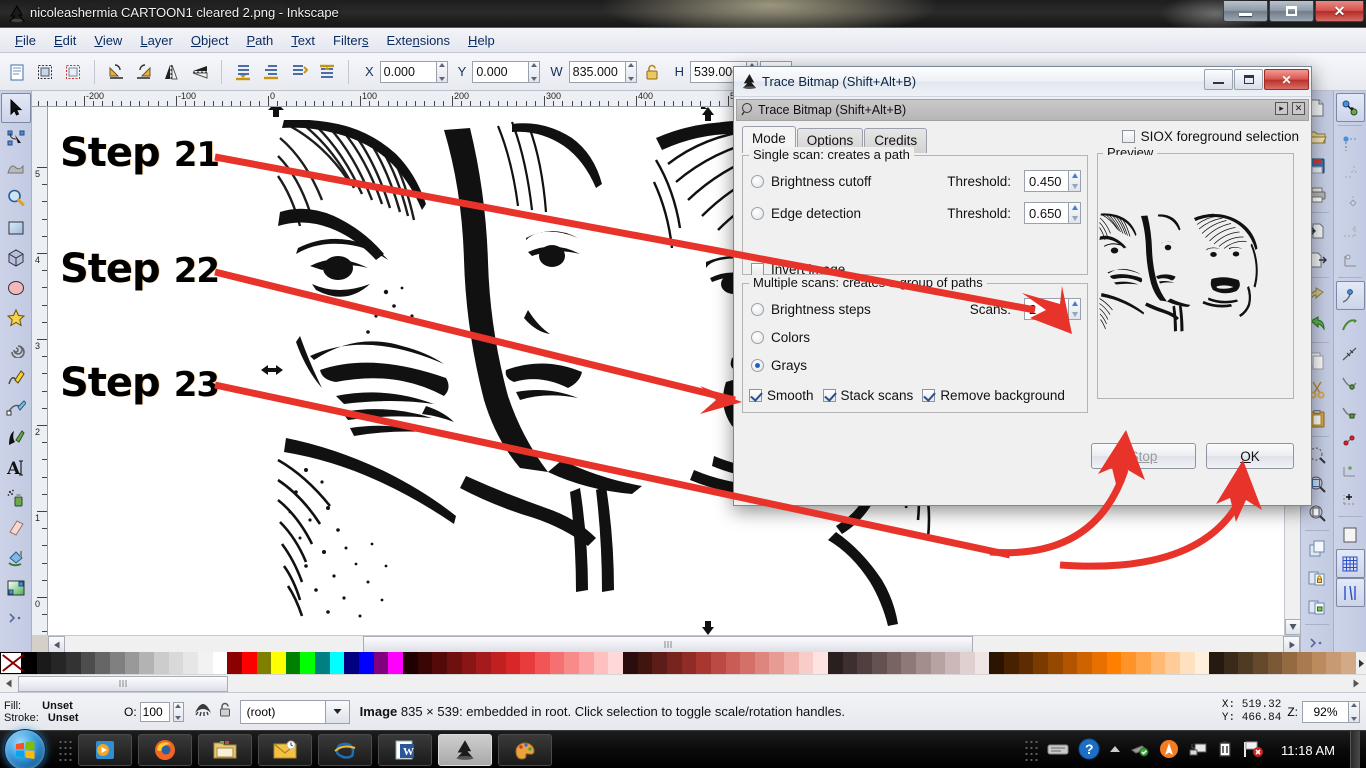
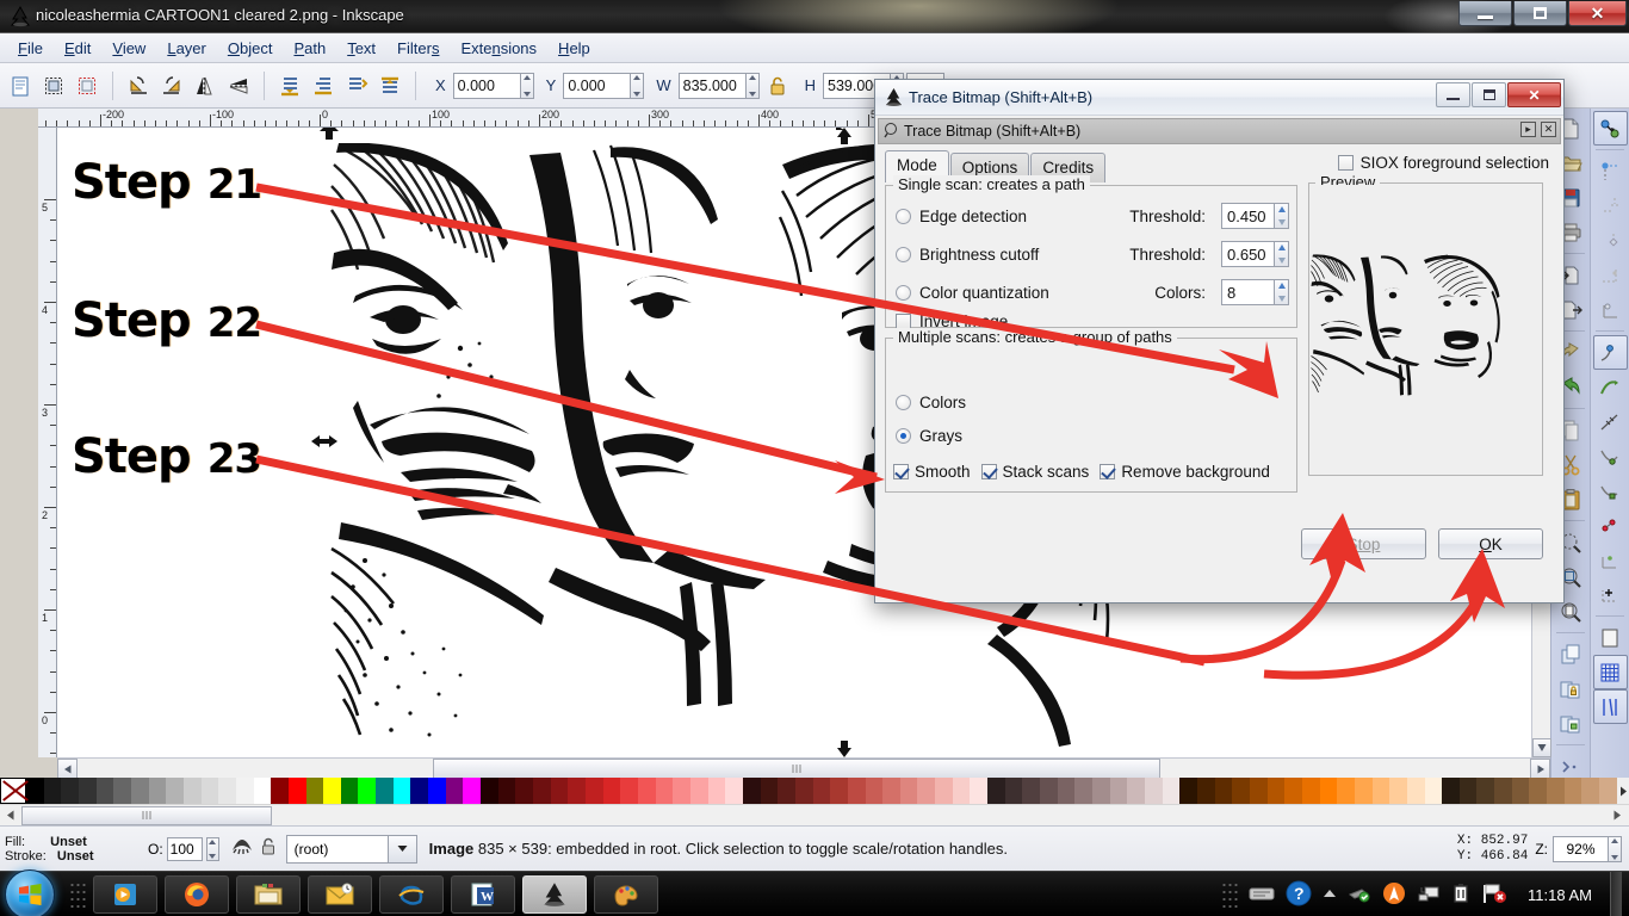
  nicoleashermia CARTOON1 cleared 2.png - Inkscape
  ✕
  File
  Edit
  View
  Layer
  Object
  Path
  Text
  Filters
  Extensions
  Help
  X
  0.000
  Y
  0.000
  W
  835.000
  H
  539.00
- A
  -200
  -100
  0
  100
  200
  300
  400
  5
  4
  3
  2
  1
  0
  Step 21
  Step 22
  Step 23
  Fill: Unset
  Stroke: Unset
  O:
  100
  (root)
  Image 835 × 539: embedded in root. Click selection to toggle scale/rotation handles.
- X: 519.32
+ X: 852.97
  Y: 466.84
  Z:
  92%
  Trace Bitmap (Shift+Alt+B)
  ✕
  Trace Bitmap (Shift+Alt+B)
  ▸
  ✕
  Mode
  Options
  Credits
  SIOX foreground selection
  Single scan: creates a path
- Brightness cutoff
+ Edge detection
  Threshold:
  0.450
- Edge detection
+ Brightness cutoff
  Threshold:
  0.650
+ Color quantization
+ Colors:
+ 8
  Multiple scans: crearoup of paths
- Brightness steps
- Scans:
  Colors
  Grays
  Smooth
  Stack scans
  Remove background
  Preview
  top
  OK
  W
  ?
  11:18 AM
